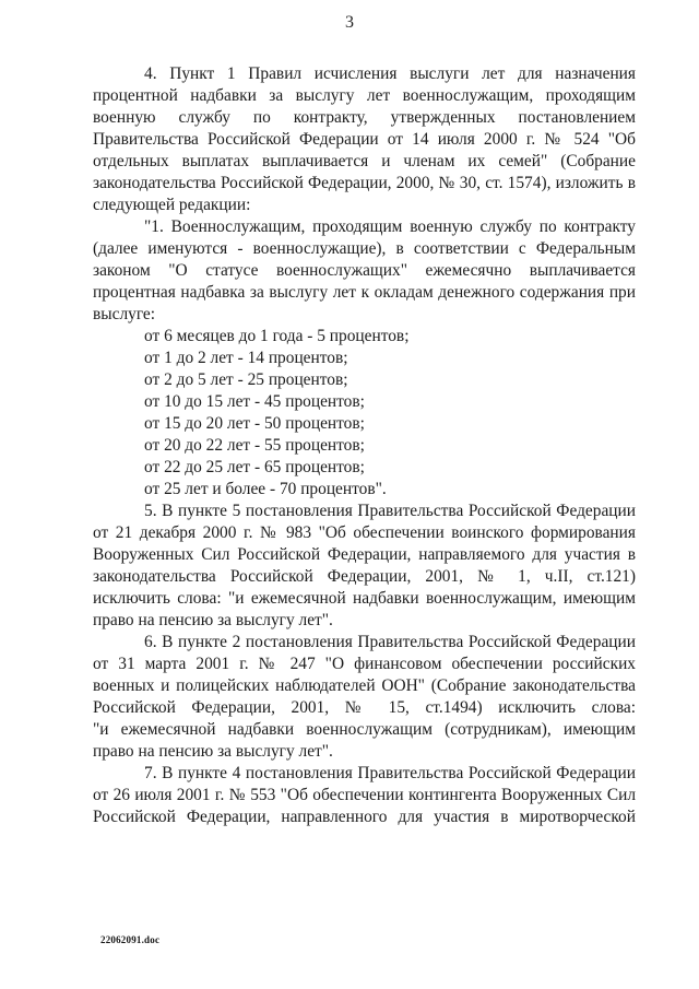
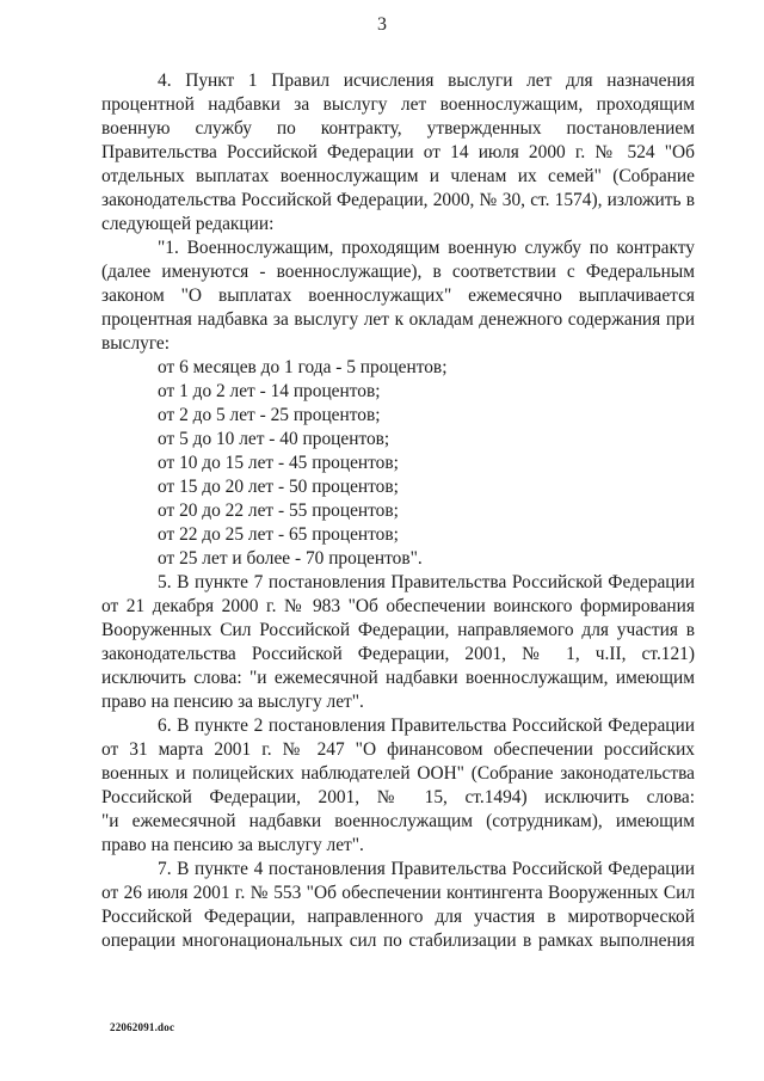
  3
  4. Пункт 1 Правил исчисления выслуги лет для назначения
  процентной надбавки за выслугу лет военнослужащим, проходящим
  военную службу по контракту, утвержденных постановлением
  Правительства Российской Федерации от 14 июля 2000 г. № 524 "Об
- отдельных выплатах выплачивается и членам их семей" (Собрание
+ отдельных выплатах военнослужащим и членам их семей" (Собрание
  законодательства Российской Федерации, 2000, № 30, ст. 1574), изложить в
  следующей редакции:
  "1. Военнослужащим, проходящим военную службу по контракту
  (далее именуются - военнослужащие), в соответствии с Федеральным
- законом "О статусе военнослужащих" ежемесячно выплачивается
+ законом "О выплатах военнослужащих" ежемесячно выплачивается
  процентная надбавка за выслугу лет к окладам денежного содержания при
  выслуге:
  от 6 месяцев до 1 года - 5 процентов;
  от 1 до 2 лет - 14 процентов;
  от 2 до 5 лет - 25 процентов;
+ от 5 до 10 лет - 40 процентов;
  от 10 до 15 лет - 45 процентов;
  от 15 до 20 лет - 50 процентов;
  от 20 до 22 лет - 55 процентов;
  от 22 до 25 лет - 65 процентов;
  от 25 лет и более - 70 процентов".
- 5. В пункте 5 постановления Правительства Российской Федерации
+ 5. В пункте 7 постановления Правительства Российской Федерации
  от 21 декабря 2000 г. № 983 "Об обеспечении воинского формирования
  Вооруженных Сил Российской Федерации, направляемого для участия в
  законодательства Российской Федерации, 2001, № 1, ч.II, ст.121)
  исключить слова: "и ежемесячной надбавки военнослужащим, имеющим
  право на пенсию за выслугу лет".
  6. В пункте 2 постановления Правительства Российской Федерации
  от 31 марта 2001 г. № 247 "О финансовом обеспечении российских
  военных и полицейских наблюдателей ООН" (Собрание законодательства
  Российской Федерации, 2001, № 15, ст.1494) исключить слова:
  "и ежемесячной надбавки военнослужащим (сотрудникам), имеющим
  право на пенсию за выслугу лет".
  7. В пункте 4 постановления Правительства Российской Федерации
  от 26 июля 2001 г. № 553 "Об обеспечении контингента Вооруженных Сил
  Российской Федерации, направленного для участия в миротворческой
+ операции многонациональных сил по стабилизации в рамках выполнения
  22062091.doc
